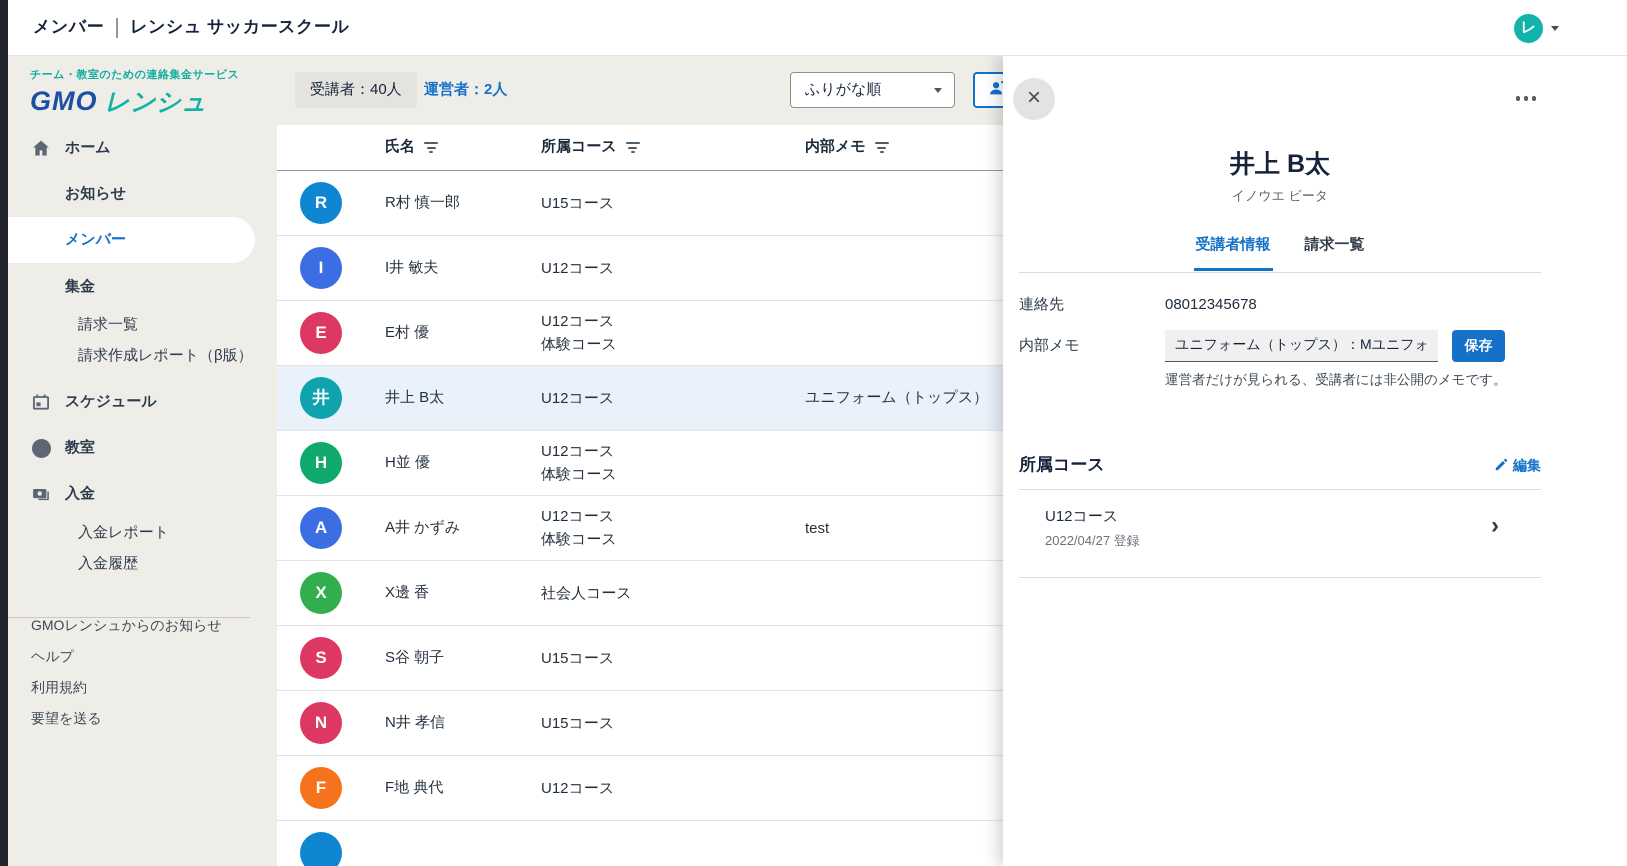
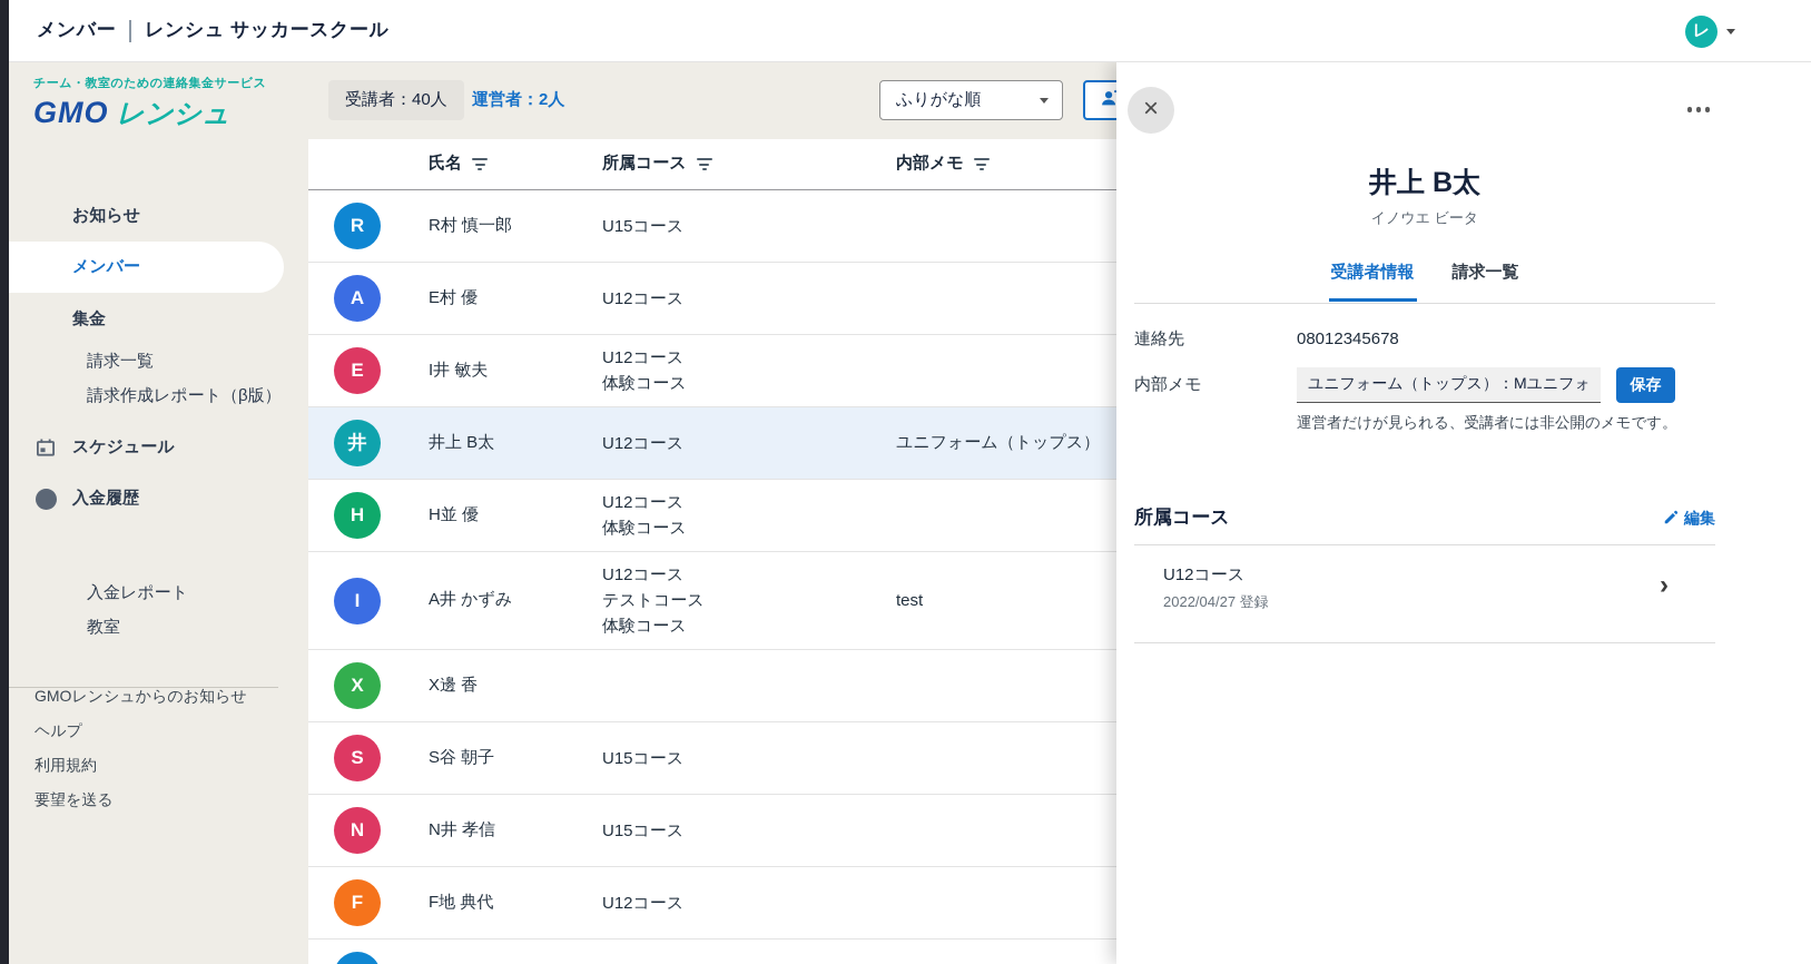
  メンバー
  レンシュ サッカースクール
  レ
  チーム・教室のための連絡集金サービス
  GMO レンシュ
- ホーム
  お知らせ
  メンバー
  集金
  請求一覧
  請求作成レポート（β版）
  スケジュール
- 教室
+ 入金履歴
- 入金
  入金レポート
- 入金履歴
+ 教室
  GMOレンシュからのお知らせ
  ヘルプ
  利用規約
  要望を送る
  受講者：40人
  運営者：2人
  ふりがな順
  氏名
  所属コース
  内部メモ
  R
  R村 慎一郎
  U15コース
- I
+ A
- I井 敏夫
+ E村 優
  U12コース
  E
- E村 優
+ I井 敏夫
  U12コース
  体験コース
  井
  井上 B太
  U12コース
  ユニフォーム（トップス）
  H
  H並 優
  U12コース
  体験コース
- A
+ I
  A井 かずみ
  U12コース
+ テストコース
  体験コース
  test
  X
  X邊 香
- 社会人コース
  S
  S谷 朝子
  U15コース
  N
  N井 孝信
  U15コース
  F
  F地 典代
  U12コース
  ×
  井上 B太
  イノウエ ビータ
  受講者情報
  請求一覧
  連絡先
  08012345678
  内部メモ
  ユニフォーム（トップス）：Mユニフォ
  保存
  運営者だけが見られる、受講者には非公開のメモです。
  所属コース
  編集
  U12コース
  2022/04/27 登録
  ›
